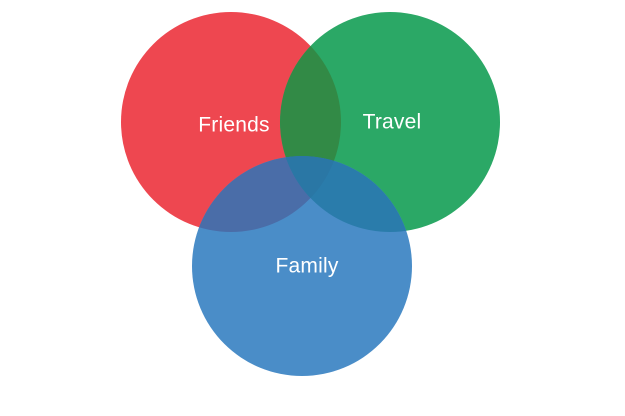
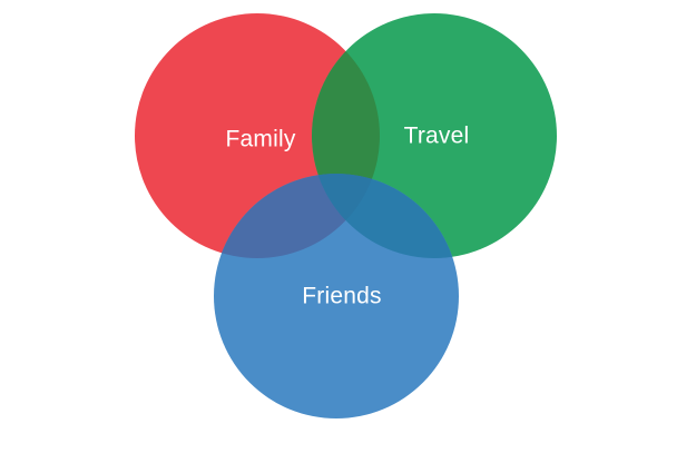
- Friends
+ Family
  Travel
- Family
+ Friends
